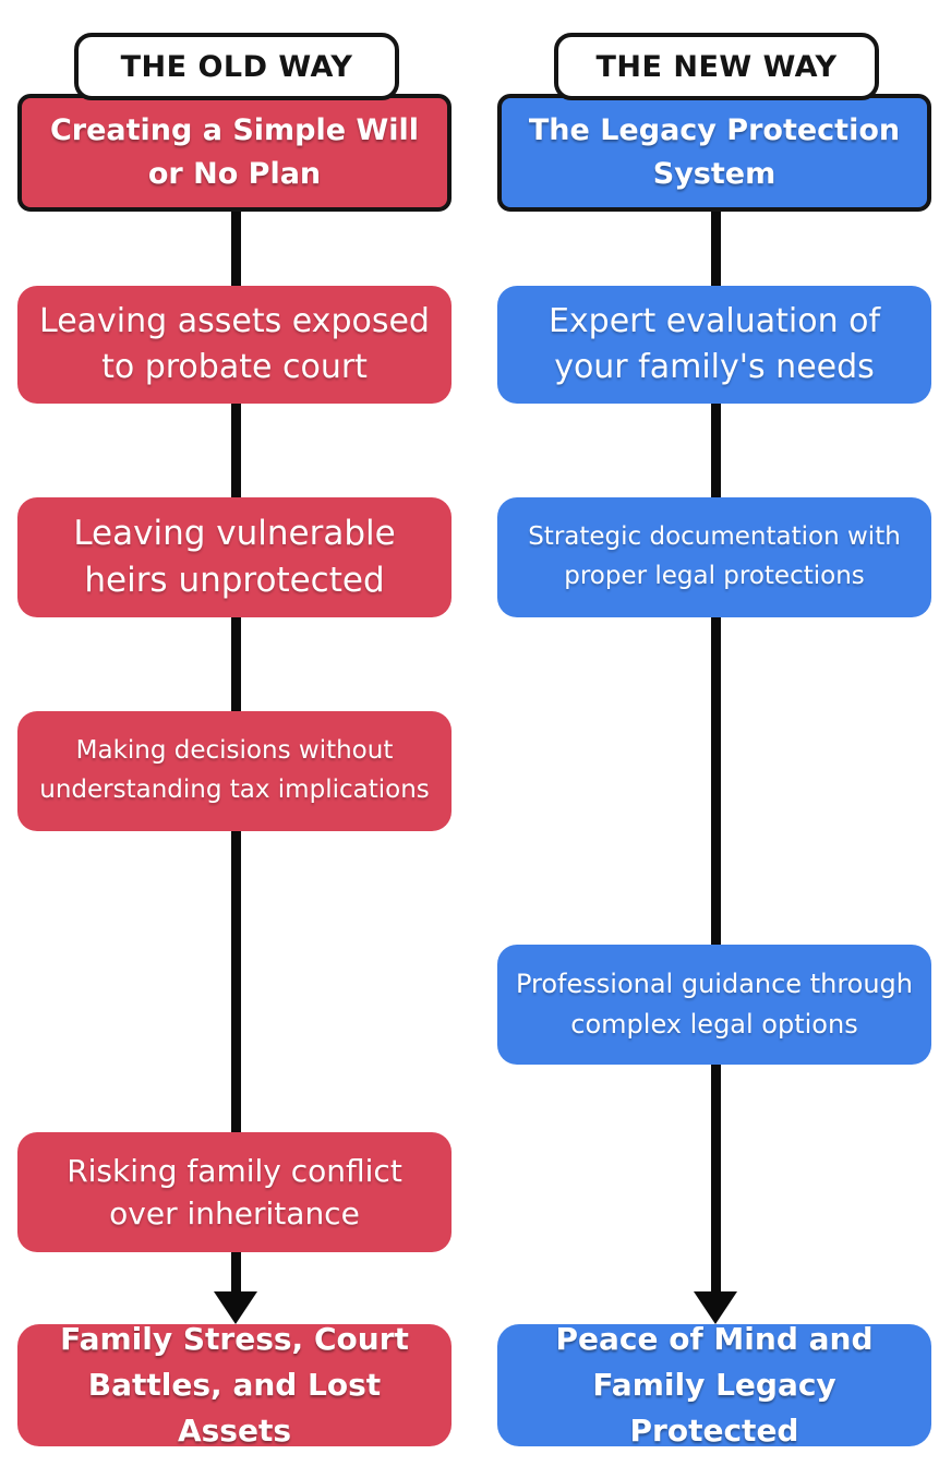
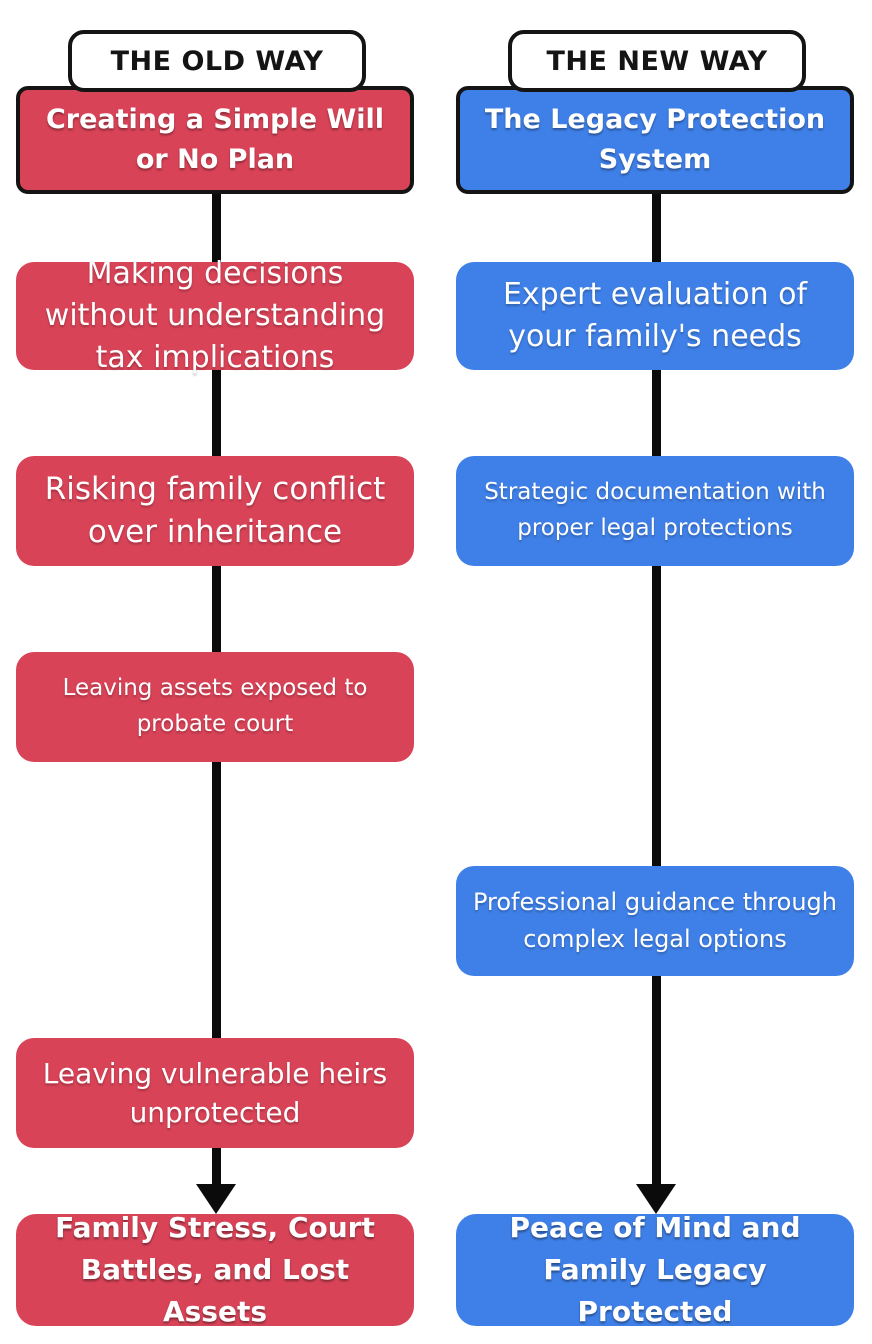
  THE OLD WAY
  THE NEW WAY
  Creating a Simple Will or No Plan
  The Legacy Protection System
- Leaving assets exposed to probate court
+ Making decisions without understanding tax implications
- Leaving vulnerable heirs unprotected
+ Risking family conflict over inheritance
- Making decisions without understanding tax implications
+ Leaving assets exposed to probate court
- Risking family conflict over inheritance
+ Leaving vulnerable heirs unprotected
  Expert evaluation of your family's needs
  Strategic documentation with proper legal protections
  Professional guidance through complex legal options
  Family Stress, Court Battles, and Lost Assets
  Peace of Mind and Family Legacy Protected
